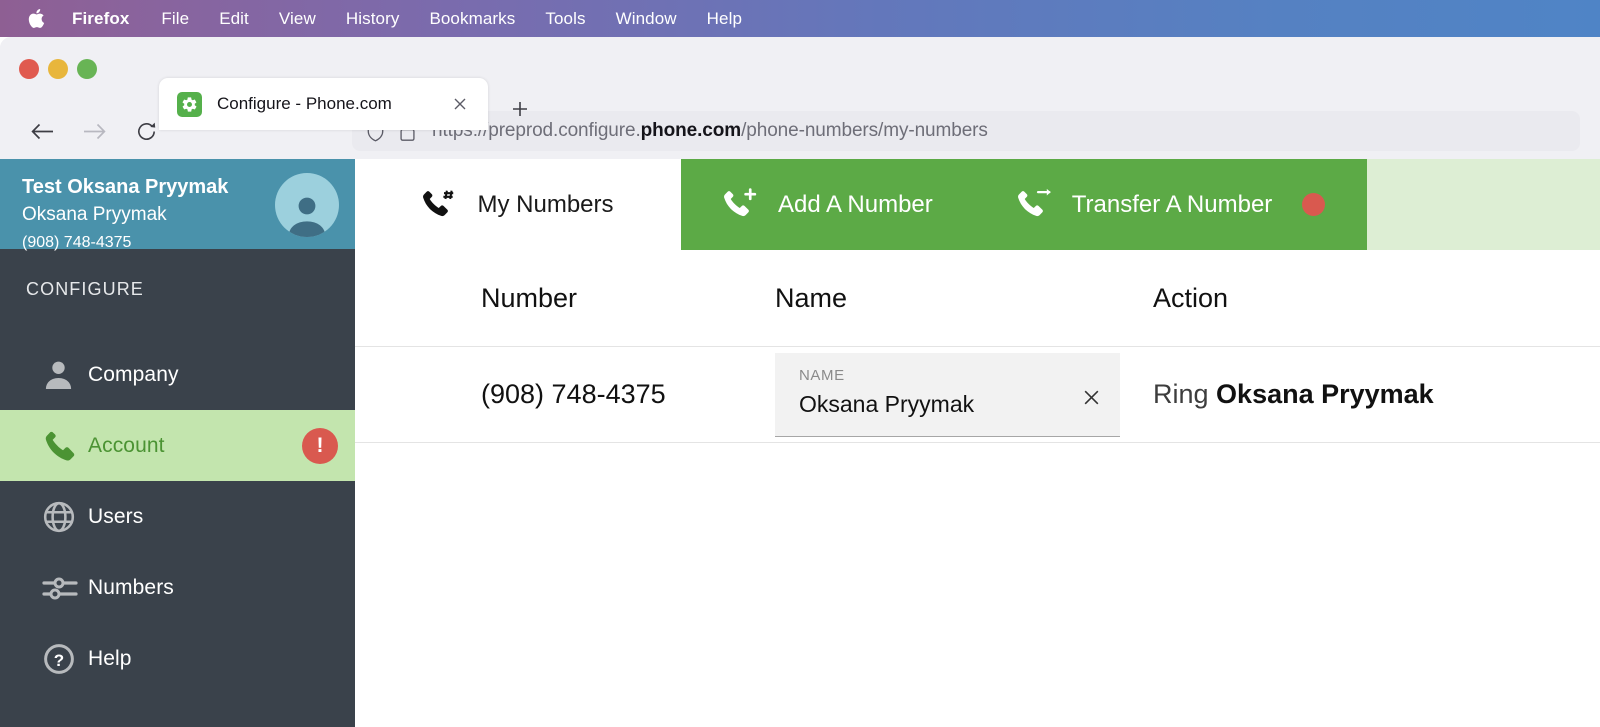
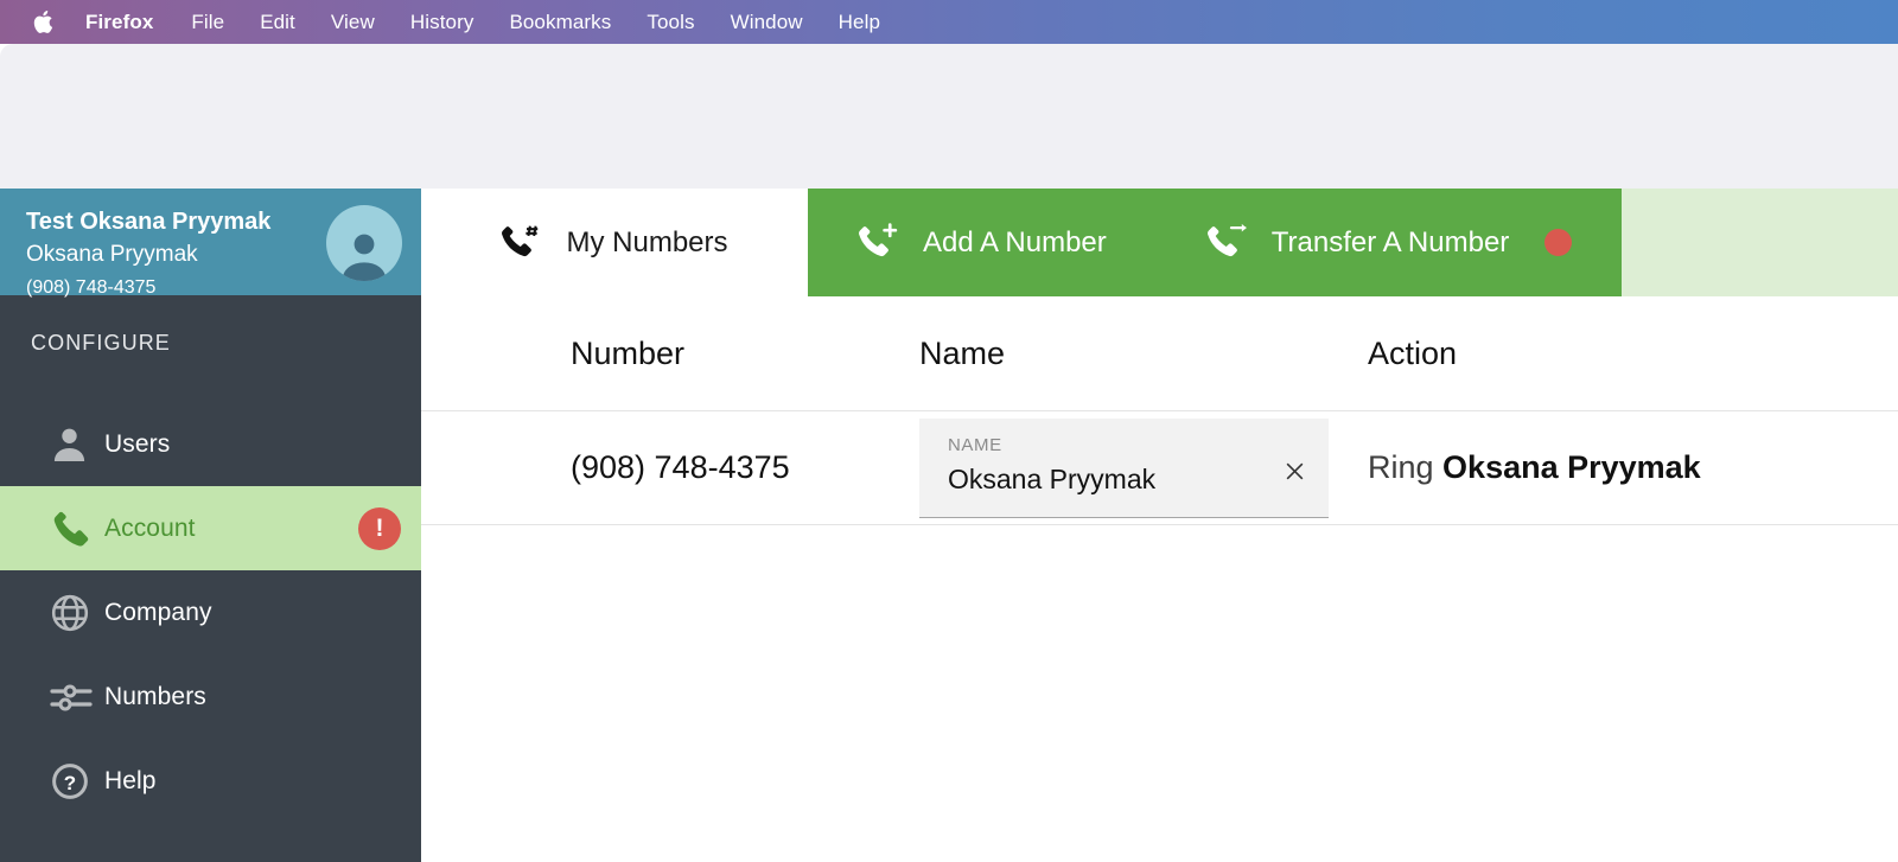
  Firefox
  File
  Edit
  View
  History
  Bookmarks
  Tools
  Window
  Help
- Configure - Phone.com
- https://preprod.configure.phone.com/phone-numbers/my-numbers
  Test Oksana Pryymak
  Oksana Pryymak
  (908) 748-4375
  CONFIGURE
- Company
+ Users
  Account
  !
- Users
+ Company
  Numbers
  ?
  Help
  My Numbers
  Add A Number
  Transfer A Number
  Number
  Name
  Action
  (908) 748-4375
  NAME
  Oksana Pryymak
  Ring Oksana Pryymak
